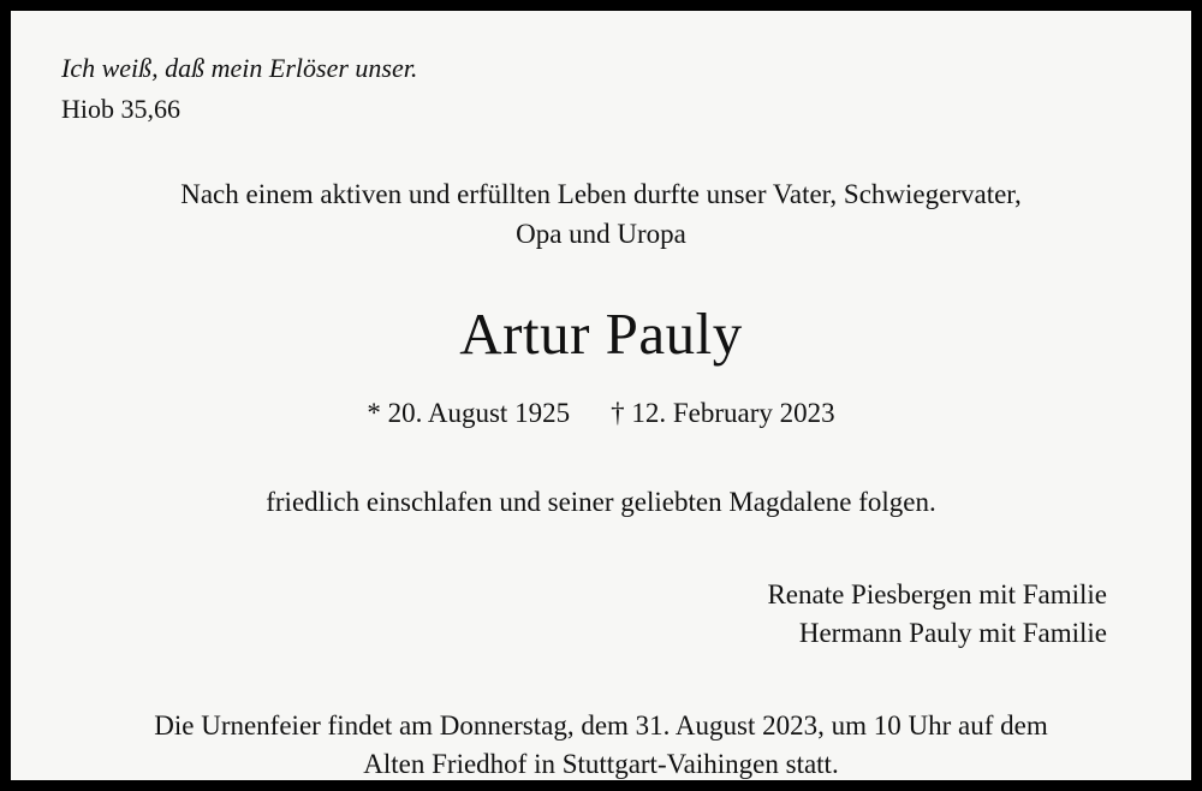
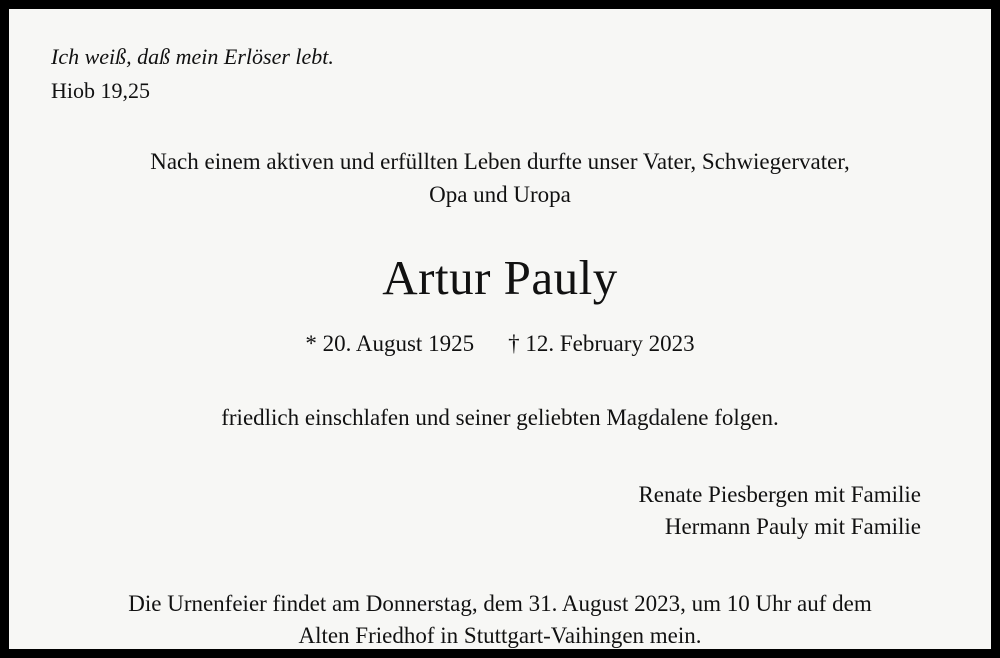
- Ich weiß, daß mein Erlöser unser.
+ Ich weiß, daß mein Erlöser lebt.
- Hiob 35,66
+ Hiob 19,25
  Nach einem aktiven und erfüllten Leben durfte unser Vater, Schwiegervater,
  Opa und Uropa
  Artur Pauly
  * 20. August 1925 † 12. February 2023
  friedlich einschlafen und seiner geliebten Magdalene folgen.
  Renate Piesbergen mit Familie
  Hermann Pauly mit Familie
  Die Urnenfeier findet am Donnerstag, dem 31. August 2023, um 10 Uhr auf dem
- Alten Friedhof in Stuttgart-Vaihingen statt.
+ Alten Friedhof in Stuttgart-Vaihingen mein.
